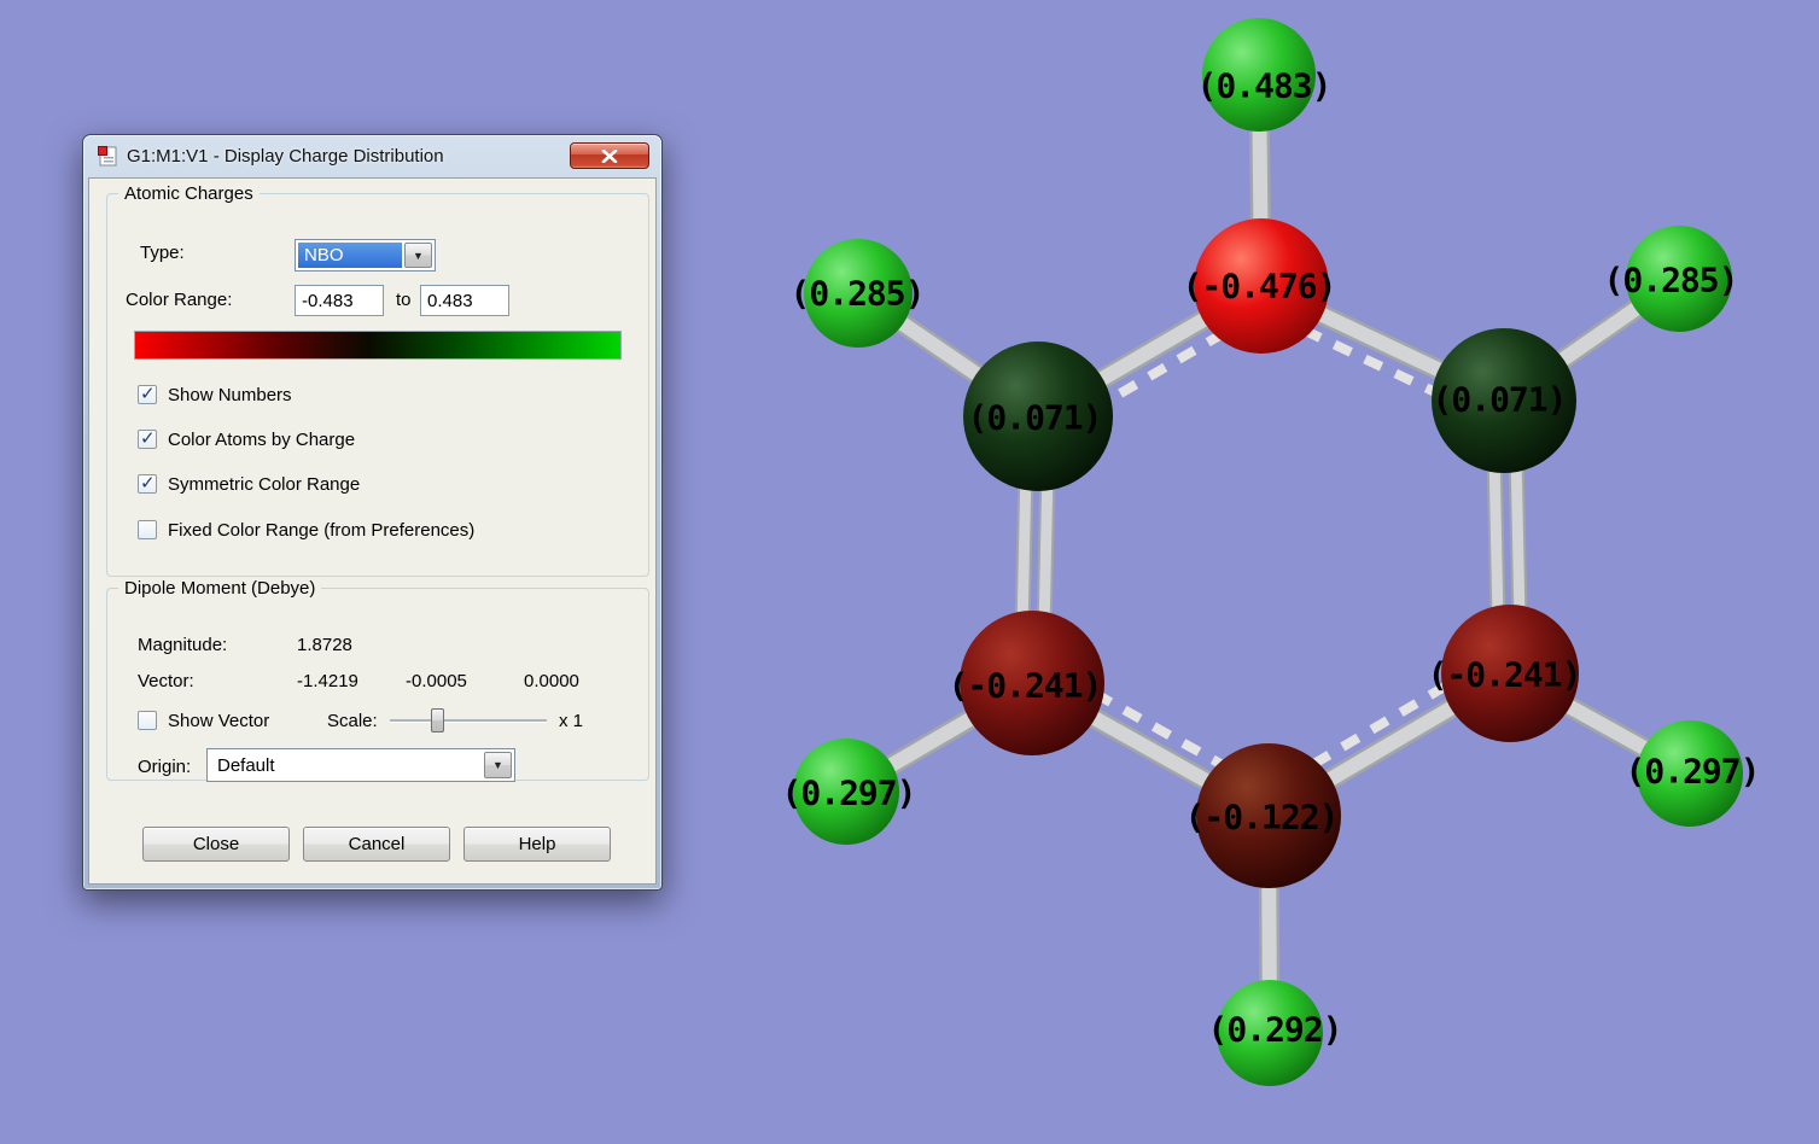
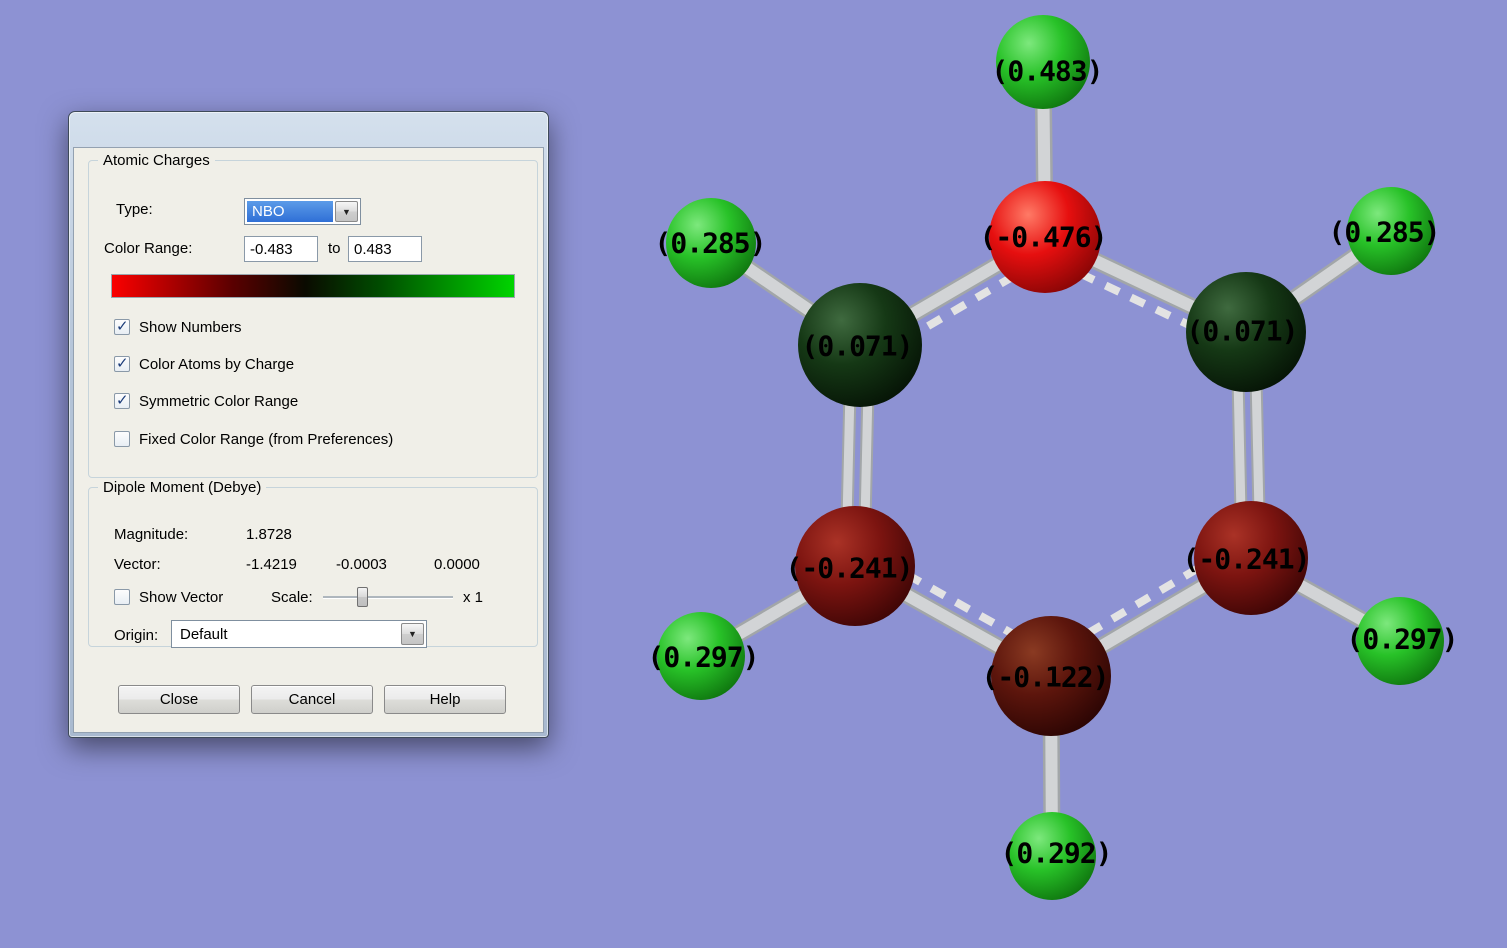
  (0.483)
  (-0.476)
  (0.285)
  (0.285)
  (0.071)
  (0.071)
  (-0.241)
  (-0.241)
  (-0.122)
  (0.297)
  (0.297)
  (0.292)
- G1:M1:V1 - Display Charge Distribution
  Atomic Charges
  Type:
  NBO
  ▼
  Color Range:
  -0.483
  to
  0.483
  Show Numbers
  Color Atoms by Charge
  Symmetric Color Range
  Fixed Color Range (from Preferences)
  Dipole Moment (Debye)
  Magnitude:
  1.8728
  Vector:
  -1.4219
- -0.0005
+ -0.0003
  0.0000
  Show Vector
  Scale:
  x 1
  Origin:
  Default
  ▼
  Close
  Cancel
  Help
